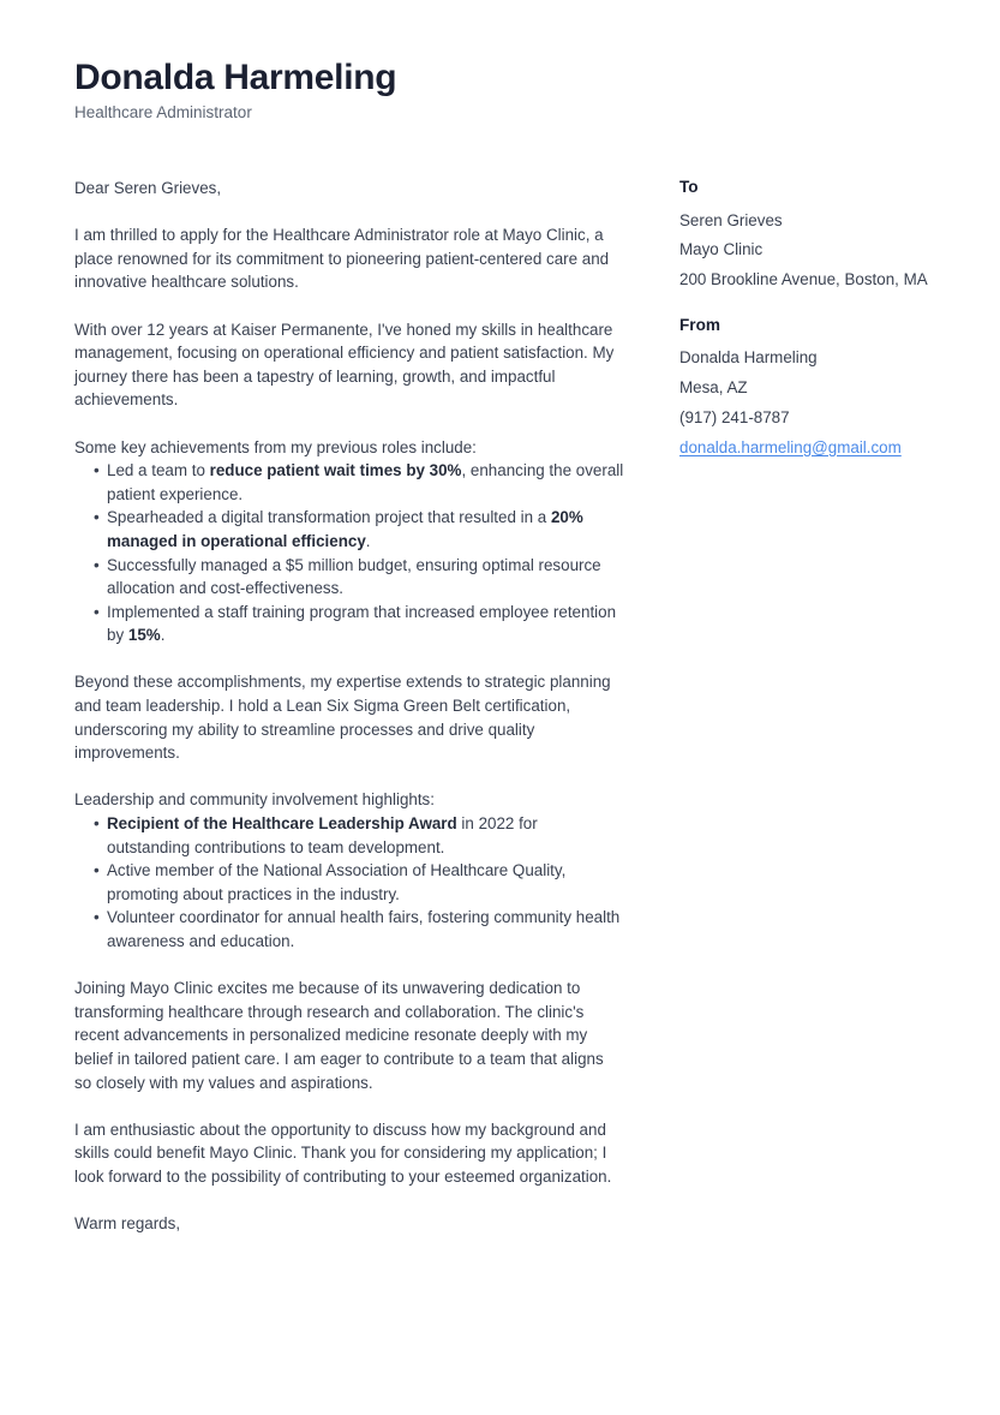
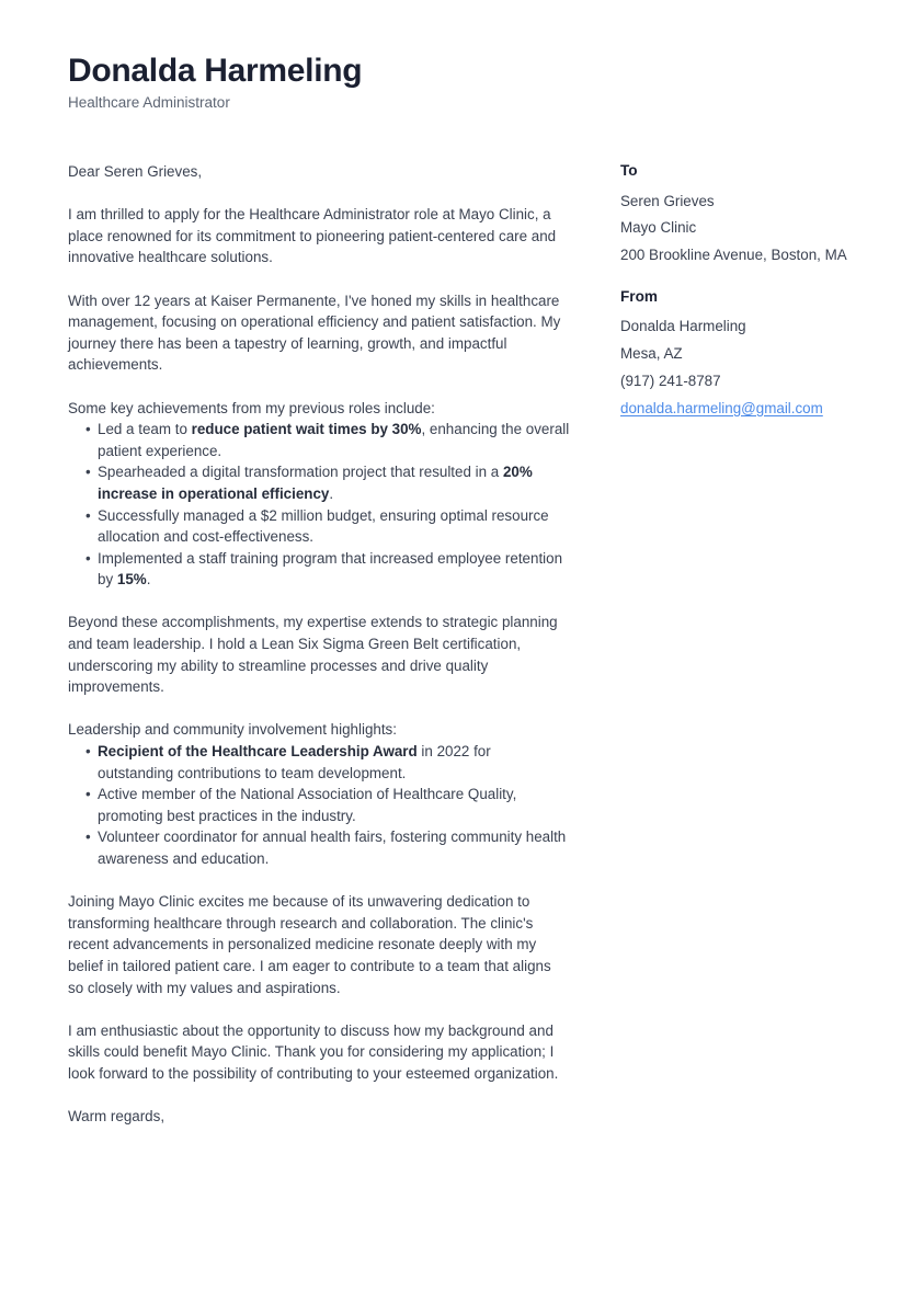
  Donalda Harmeling
  Healthcare Administrator
  Dear Seren Grieves,
  I am thrilled to apply for the Healthcare Administrator role at Mayo Clinic, a place renowned for its commitment to pioneering patient-centered care and innovative healthcare solutions.
  With over 12 years at Kaiser Permanente, I've honed my skills in healthcare management, focusing on operational efficiency and patient satisfaction. My journey there has been a tapestry of learning, growth, and impactful achievements.
  Some key achievements from my previous roles include:
  Led a team to reduce patient wait times by 30%, enhancing the overall patient experience.
- Spearheaded a digital transformation project that resulted in a 20% managed in operational efficiency.
+ Spearheaded a digital transformation project that resulted in a 20% increase in operational efficiency.
- Successfully managed a $5 million budget, ensuring optimal resource allocation and cost-effectiveness.
+ Successfully managed a $2 million budget, ensuring optimal resource allocation and cost-effectiveness.
  Implemented a staff training program that increased employee retention by 15%.
  Beyond these accomplishments, my expertise extends to strategic planning and team leadership. I hold a Lean Six Sigma Green Belt certification, underscoring my ability to streamline processes and drive quality improvements.
  Leadership and community involvement highlights:
  Recipient of the Healthcare Leadership Award in 2022 for outstanding contributions to team development.
- Active member of the National Association of Healthcare Quality, promoting about practices in the industry.
+ Active member of the National Association of Healthcare Quality, promoting best practices in the industry.
  Volunteer coordinator for annual health fairs, fostering community health awareness and education.
  Joining Mayo Clinic excites me because of its unwavering dedication to transforming healthcare through research and collaboration. The clinic's recent advancements in personalized medicine resonate deeply with my belief in tailored patient care. I am eager to contribute to a team that aligns so closely with my values and aspirations.
  I am enthusiastic about the opportunity to discuss how my background and skills could benefit Mayo Clinic. Thank you for considering my application; I look forward to the possibility of contributing to your esteemed organization.
  Warm regards,
  To
  Seren Grieves
  Mayo Clinic
  200 Brookline Avenue, Boston, MA
  From
  Donalda Harmeling
  Mesa, AZ
  (917) 241-8787
  donalda.harmeling@gmail.com
